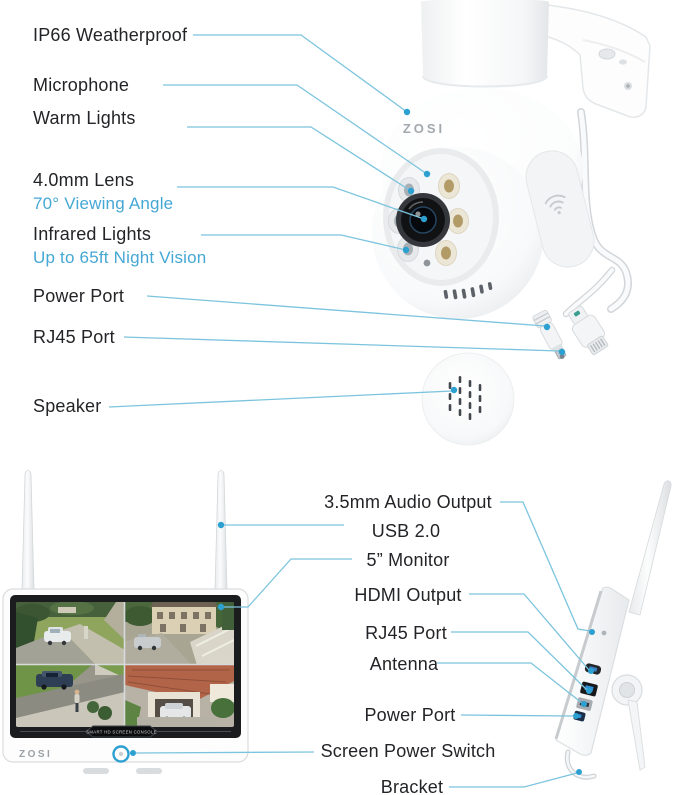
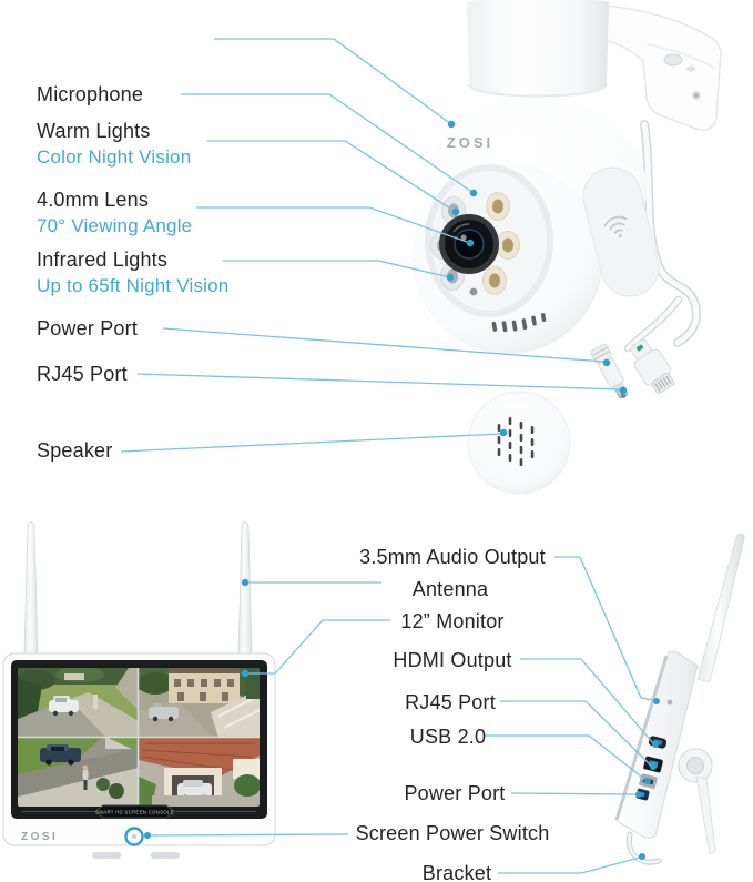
  ZOSI
  ZOSI
- IP66 Weatherproof
  Microphone
  Warm Lights
+ Color Night Vision
  4.0mm Lens
  70° Viewing Angle
  Infrared Lights
  Up to 65ft Night Vision
  Power Port
  RJ45 Port
  Speaker
  3.5mm Audio Output
- USB 2.0
+ Antenna
- 5” Monitor
+ 12” Monitor
  HDMI Output
  RJ45 Port
- Antenna
+ USB 2.0
  Power Port
  Screen Power Switch
  Bracket
